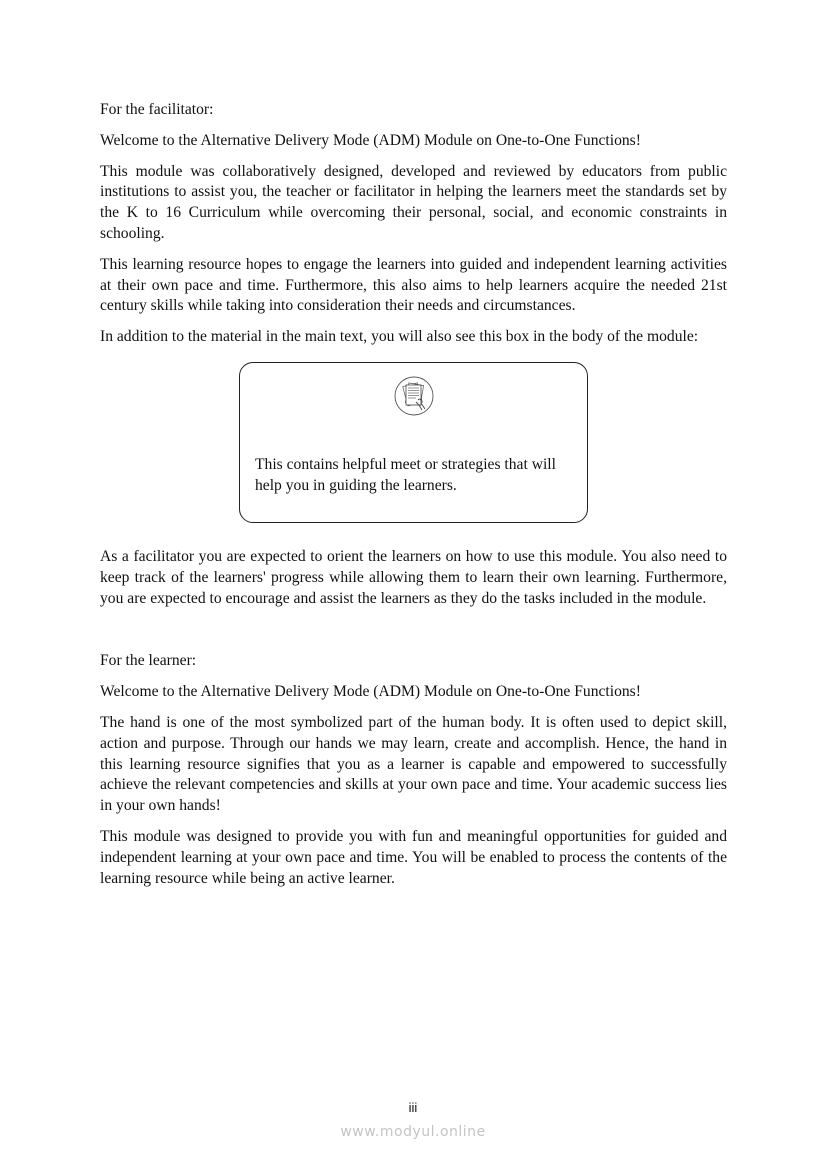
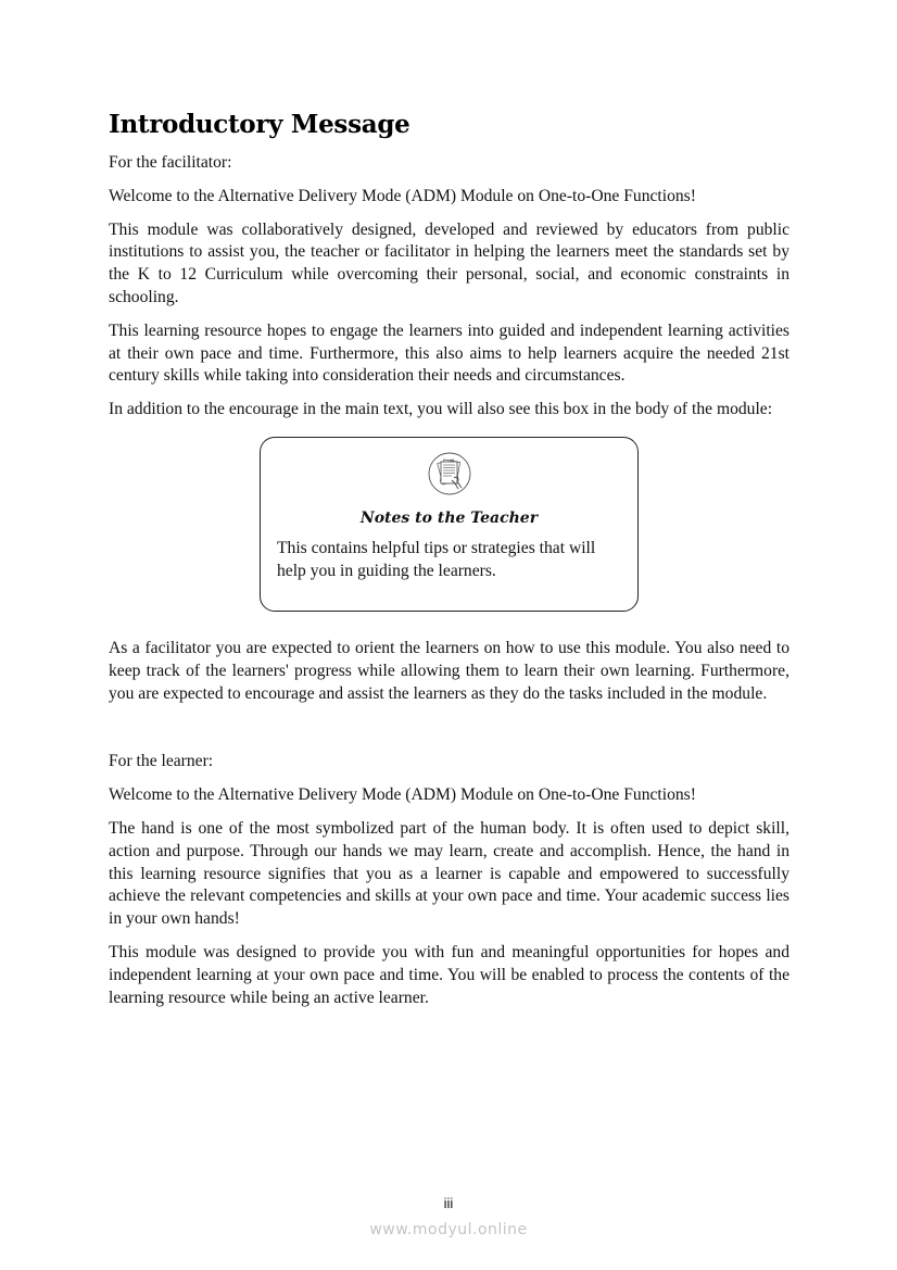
+ Introductory Message
  For the facilitator:
  Welcome to the Alternative Delivery Mode (ADM) Module on One-to-One Functions!
- This module was collaboratively designed, developed and reviewed by educators from public institutions to assist you, the teacher or facilitator in helping the learners meet the standards set by the K to 16 Curriculum while overcoming their personal, social, and economic constraints in schooling.
+ This module was collaboratively designed, developed and reviewed by educators from public institutions to assist you, the teacher or facilitator in helping the learners meet the standards set by the K to 12 Curriculum while overcoming their personal, social, and economic constraints in schooling.
  This learning resource hopes to engage the learners into guided and independent learning activities at their own pace and time. Furthermore, this also aims to help learners acquire the needed 21st century skills while taking into consideration their needs and circumstances.
- In addition to the material in the main text, you will also see this box in the body of the module:
+ In addition to the encourage in the main text, you will also see this box in the body of the module:
+ Notes to the Teacher
- This contains helpful meet or strategies that will help you in guiding the learners.
+ This contains helpful tips or strategies that will help you in guiding the learners.
  As a facilitator you are expected to orient the learners on how to use this module. You also need to keep track of the learners' progress while allowing them to learn their own learning. Furthermore, you are expected to encourage and assist the learners as they do the tasks included in the module.
  For the learner:
  Welcome to the Alternative Delivery Mode (ADM) Module on One-to-One Functions!
  The hand is one of the most symbolized part of the human body. It is often used to depict skill, action and purpose. Through our hands we may learn, create and accomplish. Hence, the hand in this learning resource signifies that you as a learner is capable and empowered to successfully achieve the relevant competencies and skills at your own pace and time. Your academic success lies in your own hands!
- This module was designed to provide you with fun and meaningful opportunities for guided and independent learning at your own pace and time. You will be enabled to process the contents of the learning resource while being an active learner.
+ This module was designed to provide you with fun and meaningful opportunities for hopes and independent learning at your own pace and time. You will be enabled to process the contents of the learning resource while being an active learner.
  iii
  www.modyul.online
